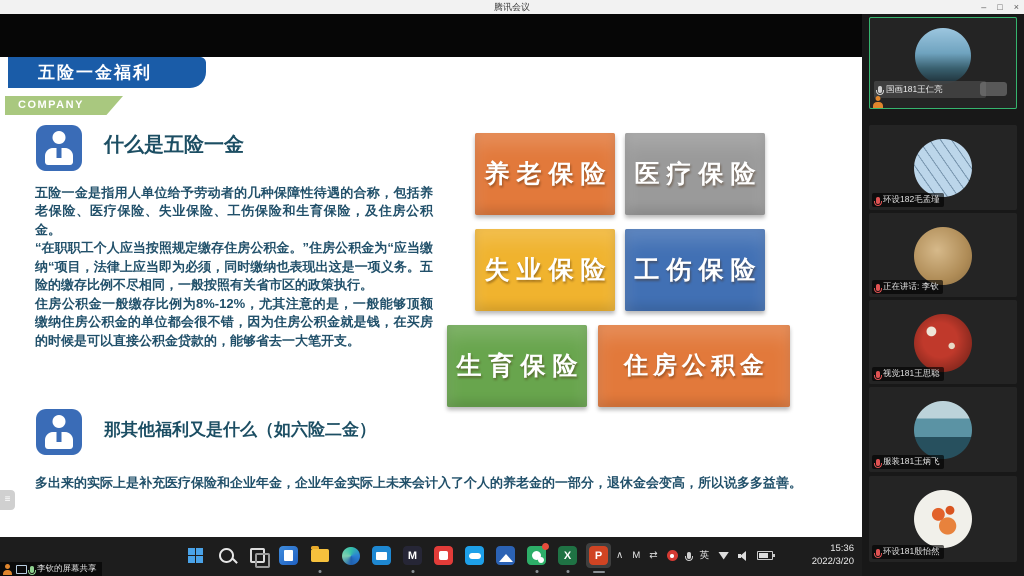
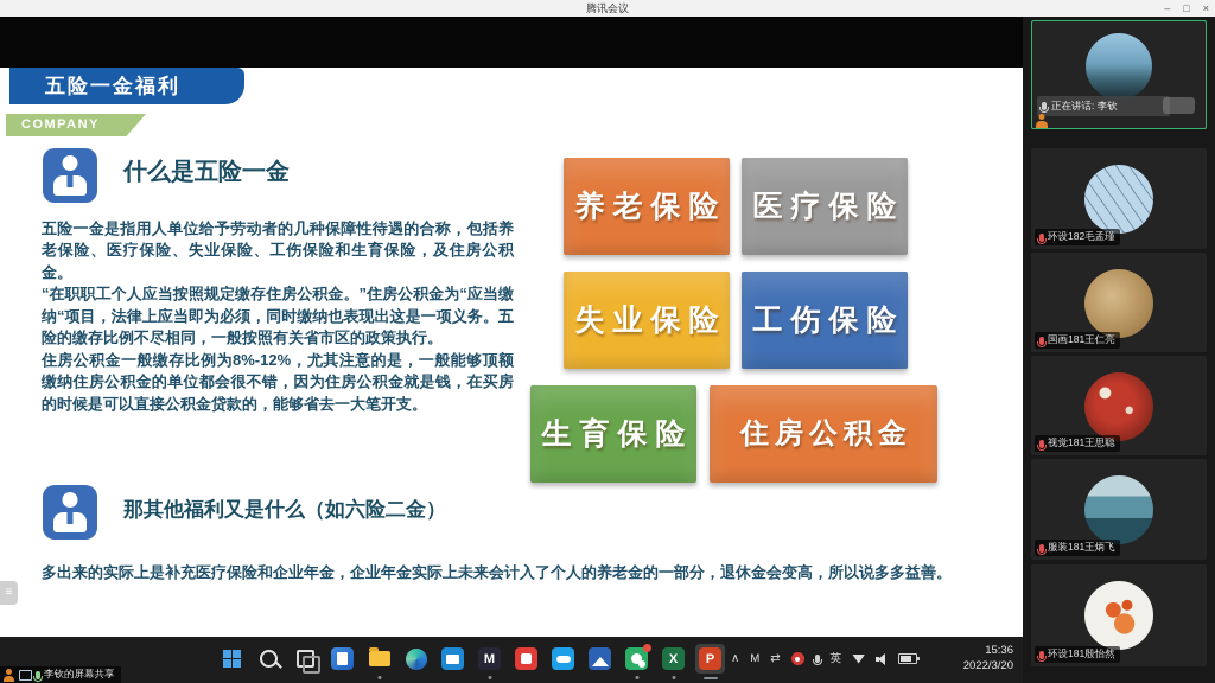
  腾讯会议
  –
  □
  ×
  五险一金福利
  COMPANY
  什么是五险一金
  五险一金是指用人单位给予劳动者的几种保障性待遇的合称，包括养老保险、医疗保险、失业保险、工伤保险和生育保险，及住房公积金。
  “在职职工个人应当按照规定缴存住房公积金。”住房公积金为“应当缴纳“项目，法律上应当即为必须，同时缴纳也表现出这是一项义务。五险的缴存比例不尽相同，一般按照有关省市区的政策执行。
  住房公积金一般缴存比例为8%-12%，尤其注意的是，一般能够顶额缴纳住房公积金的单位都会很不错，因为住房公积金就是钱，在买房的时候是可以直接公积金贷款的，能够省去一大笔开支。
  养老保险
  医疗保险
  失业保险
  工伤保险
  生育保险
  住房公积金
  那其他福利又是什么（如六险二金）
  多出来的实际上是补充医疗保险和企业年金，企业年金实际上未来会计入了个人的养老金的一部分，退休金会变高，所以说多多益善。
  ≡
- 国画181王仁亮
+ 正在讲话: 李钦
  环设182毛孟瑾
- 正在讲话: 李钦
+ 国画181王仁亮
  视觉181王思聪
  服装181王炳飞
  环设181殷怡然
  M
  X
  P
  ∧
  M
  ⇄
  英
  15:36
  2022/3/20
  李钦的屏幕共享
